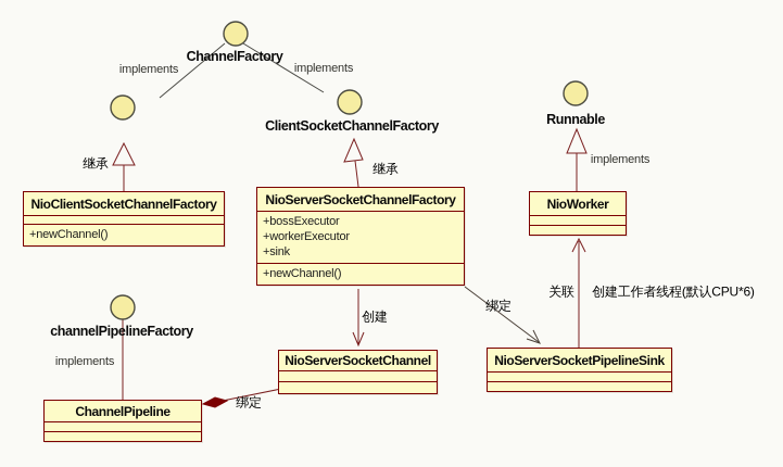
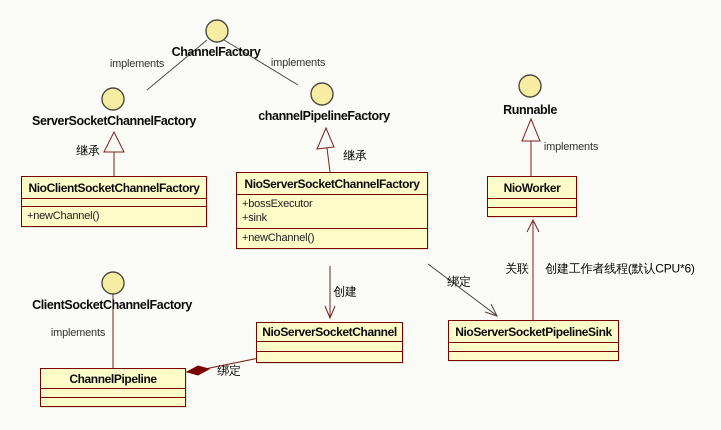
  ChannelFactory
+ ServerSocketChannelFactory
- ClientSocketChannelFactory
+ channelPipelineFactory
  Runnable
- channelPipelineFactory
+ ClientSocketChannelFactory
  implements
  implements
  implements
  implements
  继承
  继承
  创建
  绑定
  关联
  创建工作者线程(默认CPU*6)
  绑定
  NioClientSocketChannelFactory
  +newChannel()
  NioServerSocketChannelFactory
  +bossExecutor
- +workerExecutor
  +sink
  +newChannel()
  NioWorker
  NioServerSocketChannel
  NioServerSocketPipelineSink
  ChannelPipeline
